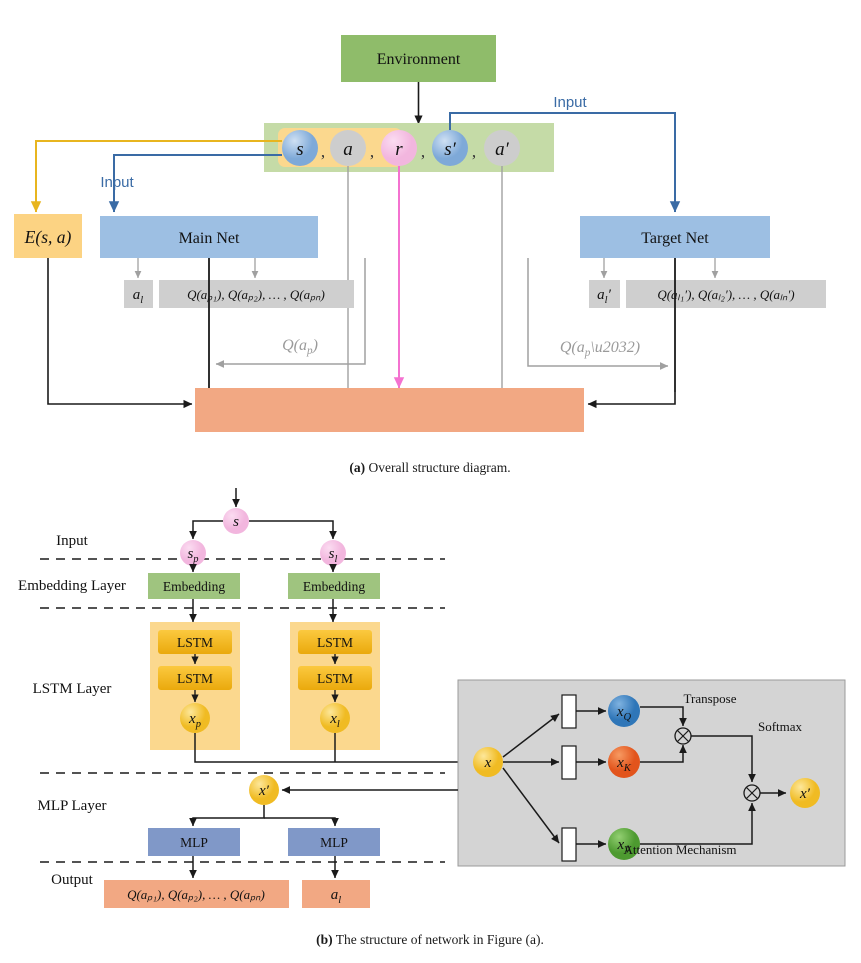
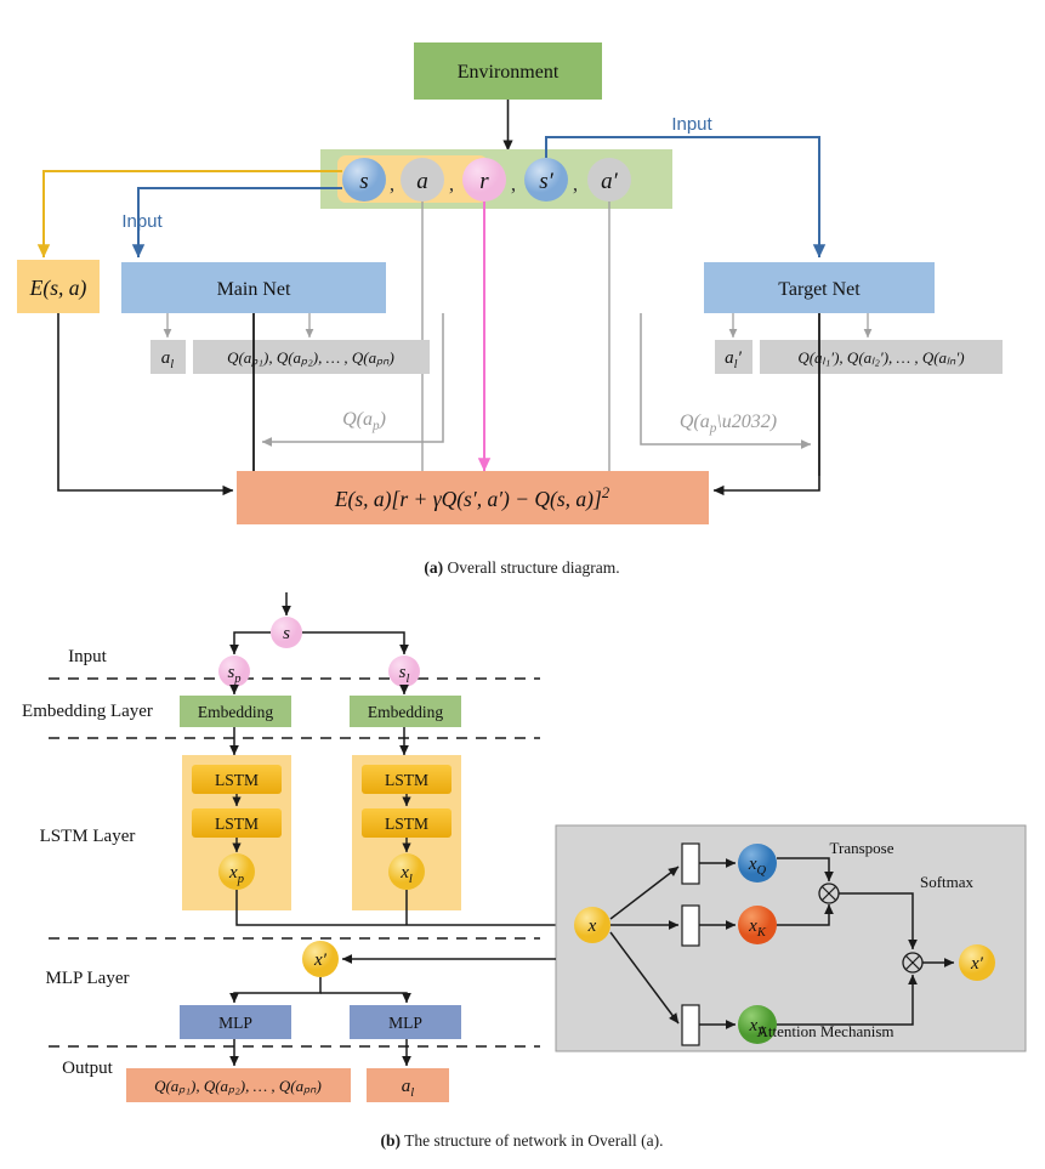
  Environment
  s
  ,
  a
  ,
  r
  ,
  s′
  ,
  a′
  Input
  Input
  E(s, a)
  Main Net
  al
  Q(a₁), Q(aₚ₂), … , Q(aₚₙ)
  Q(ap)
  Target Net
  al ′
  Q(ₗ₁′), Q(aₗ₂′), … , Q(aₗₙ′)
  Q(ap\u2032)
+ E(s, a)[r + γQ(s′, a′) − Q(s, a)]2
  (a) Overall structure diagram.
  Input
  Embedding Layer
  LSTM Layer
  MLP Layer
  Output
  s
  sp
  sl
  Embedding
  Embedding
  LSTM
  LSTM
  xp
  LSTM
  LSTM
  xl
  x′
  MLP
  MLP
  Q(aₚ₁), Q(aₚ₂), … , Q(aₚₙ)
  al
  x
  xQ
  xK
  xV
  Transpose
  Softmax
  x′
  Attention Mechanism
- (b) The structure of network in Figure (a).
+ (b) The structure of network in Overall (a).
